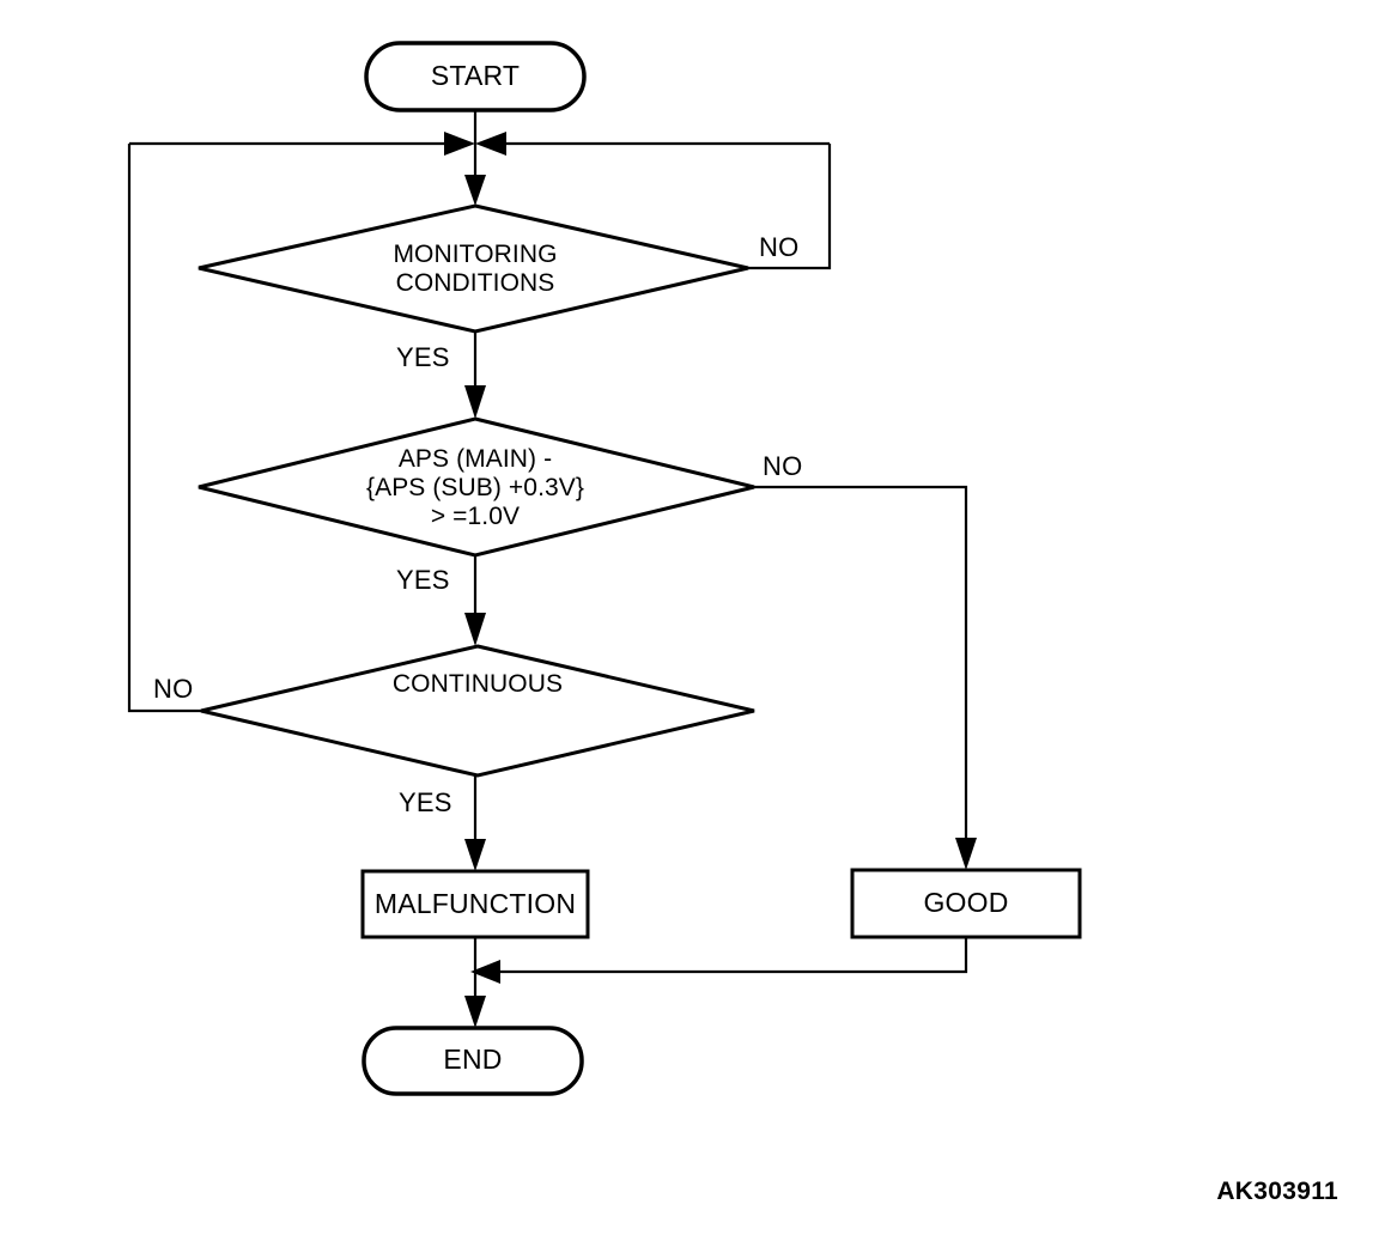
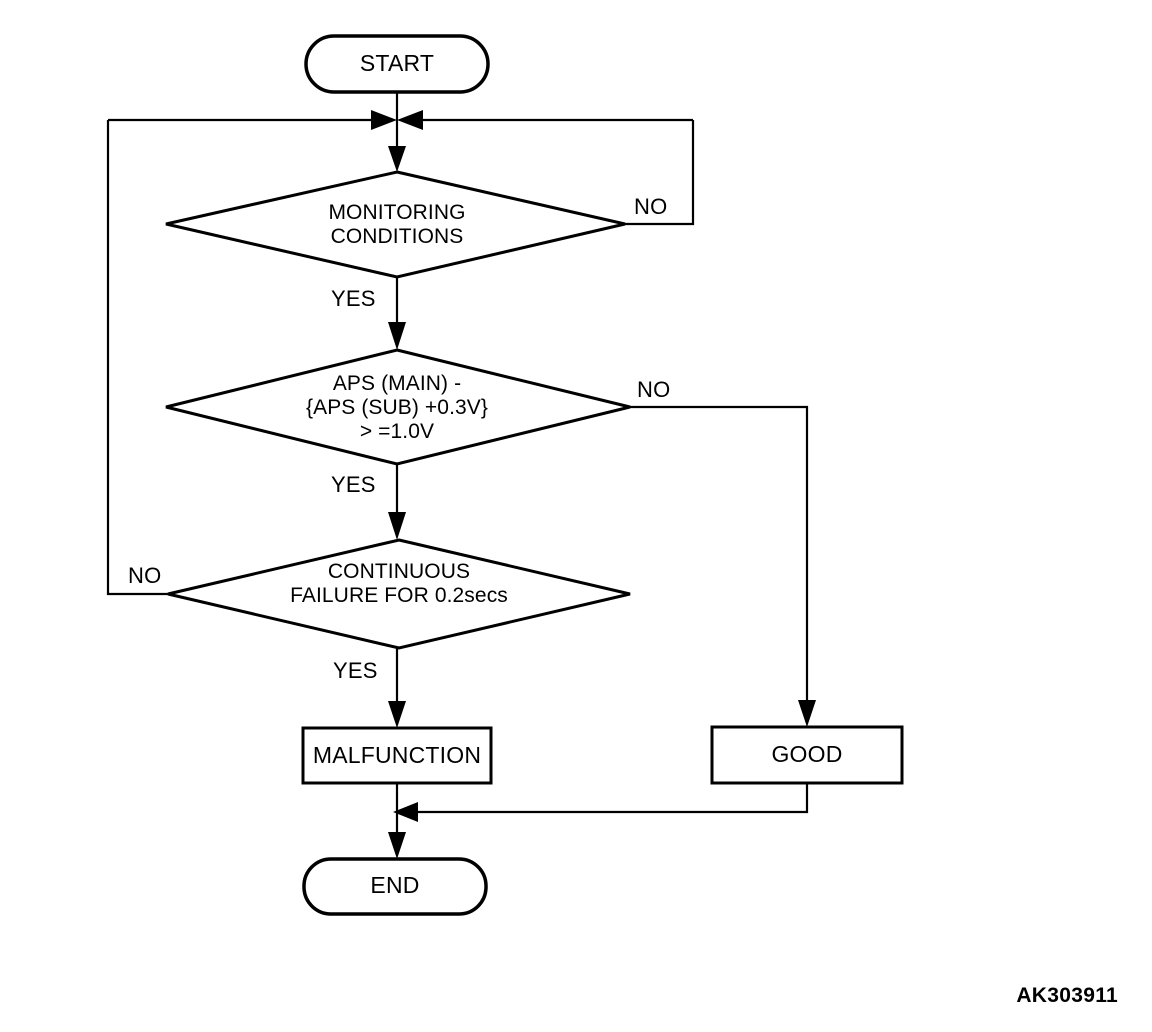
  START
  MONITORING
  CONDITIONS
  NO
  YES
  APS (MAIN) -
  {APS (SUB) +0.3V}
  > =1.0V
  NO
  YES
  CONTINUOUS
+ FAILURE FOR 0.2secs
  NO
  YES
  MALFUNCTION
  GOOD
  END
  AK303911
